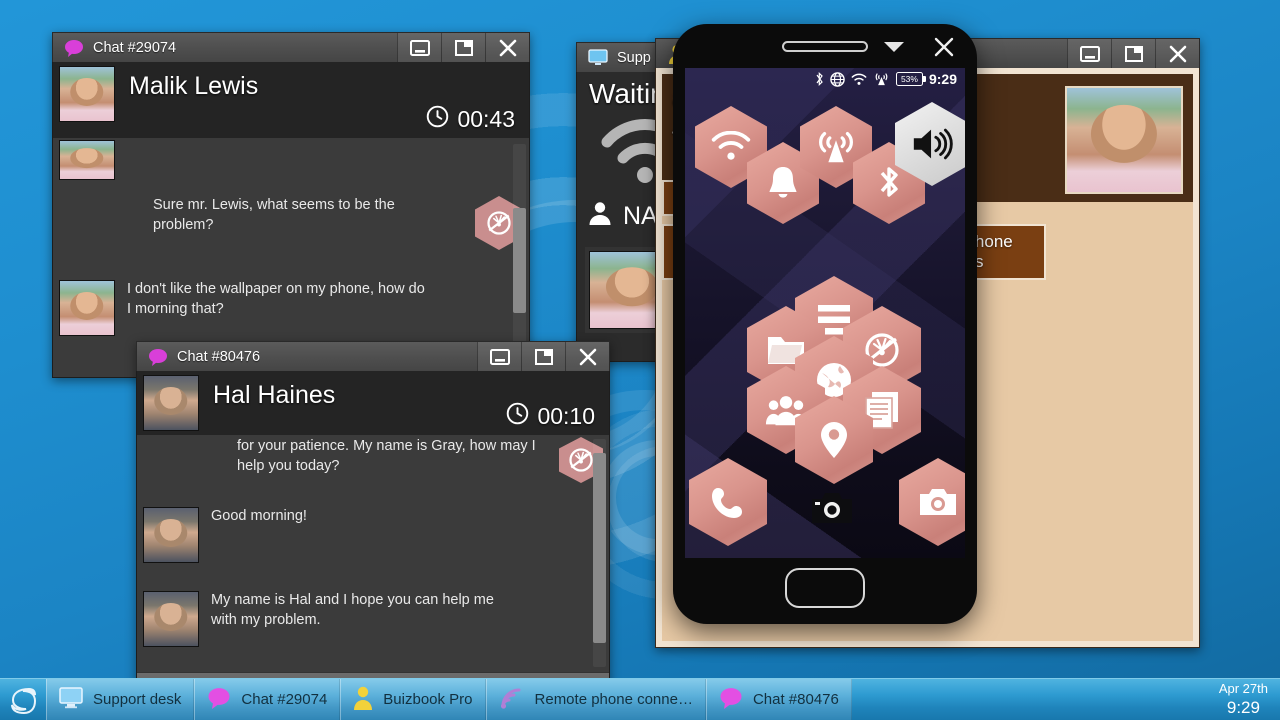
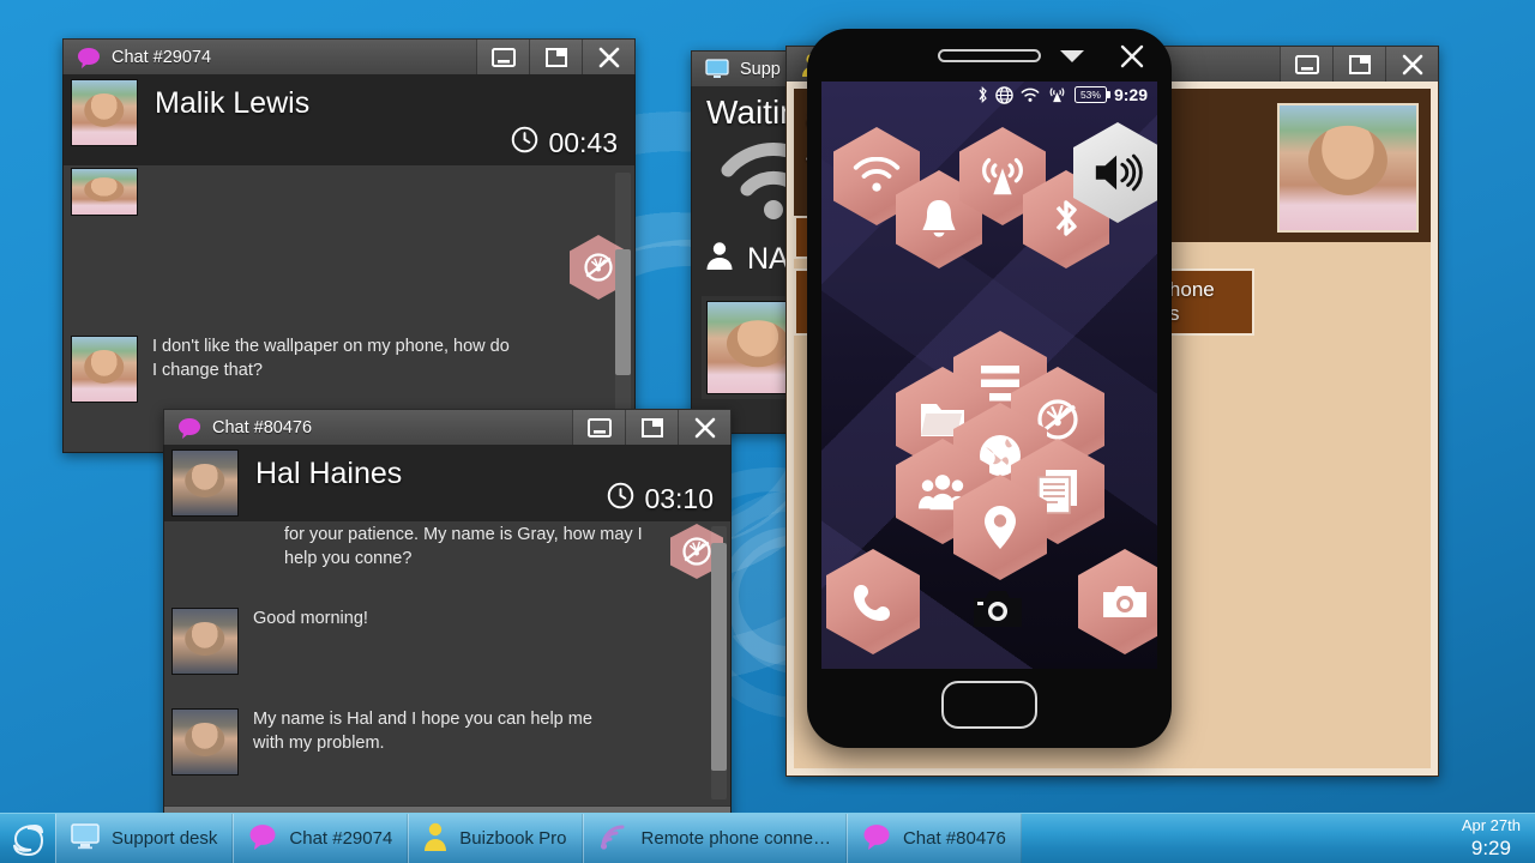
  Supp
  Waiti
  NA
  Chat #29074
  Malik Lewis
  00:43
- Sure mr. Lewis, what seems to be the problem?
- I don't like the wallpaper on my phone, how do I morning that?
+ I don't like the wallpaper on my phone, how do I change that?
  Chat #80476
  Hal Haines
- 00:10
+ 03:10
- for your patience. My name is Gray, how may I help you today?
+ for your patience. My name is Gray, how may I help you conne?
  Good morning!
  My name is Hal and I hope you can help me with my problem.
  53%
  9:29
  Support desk
  Chat #29074
  Buizbook Pro
  Remote phone conne…
  Chat #80476
  Apr 27th
  9:29
